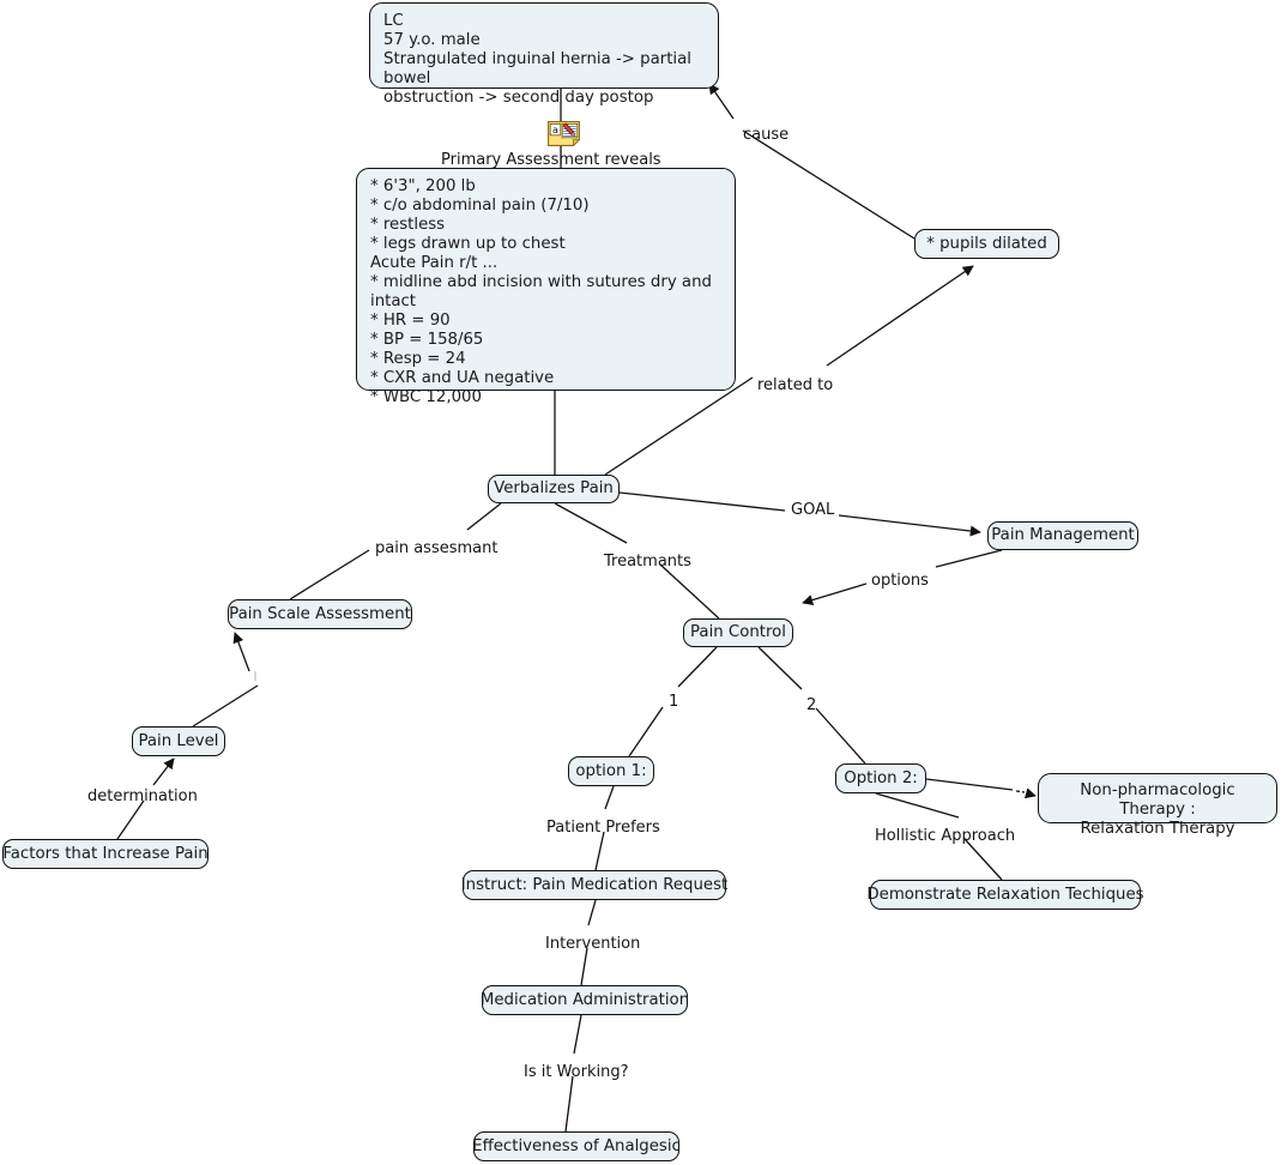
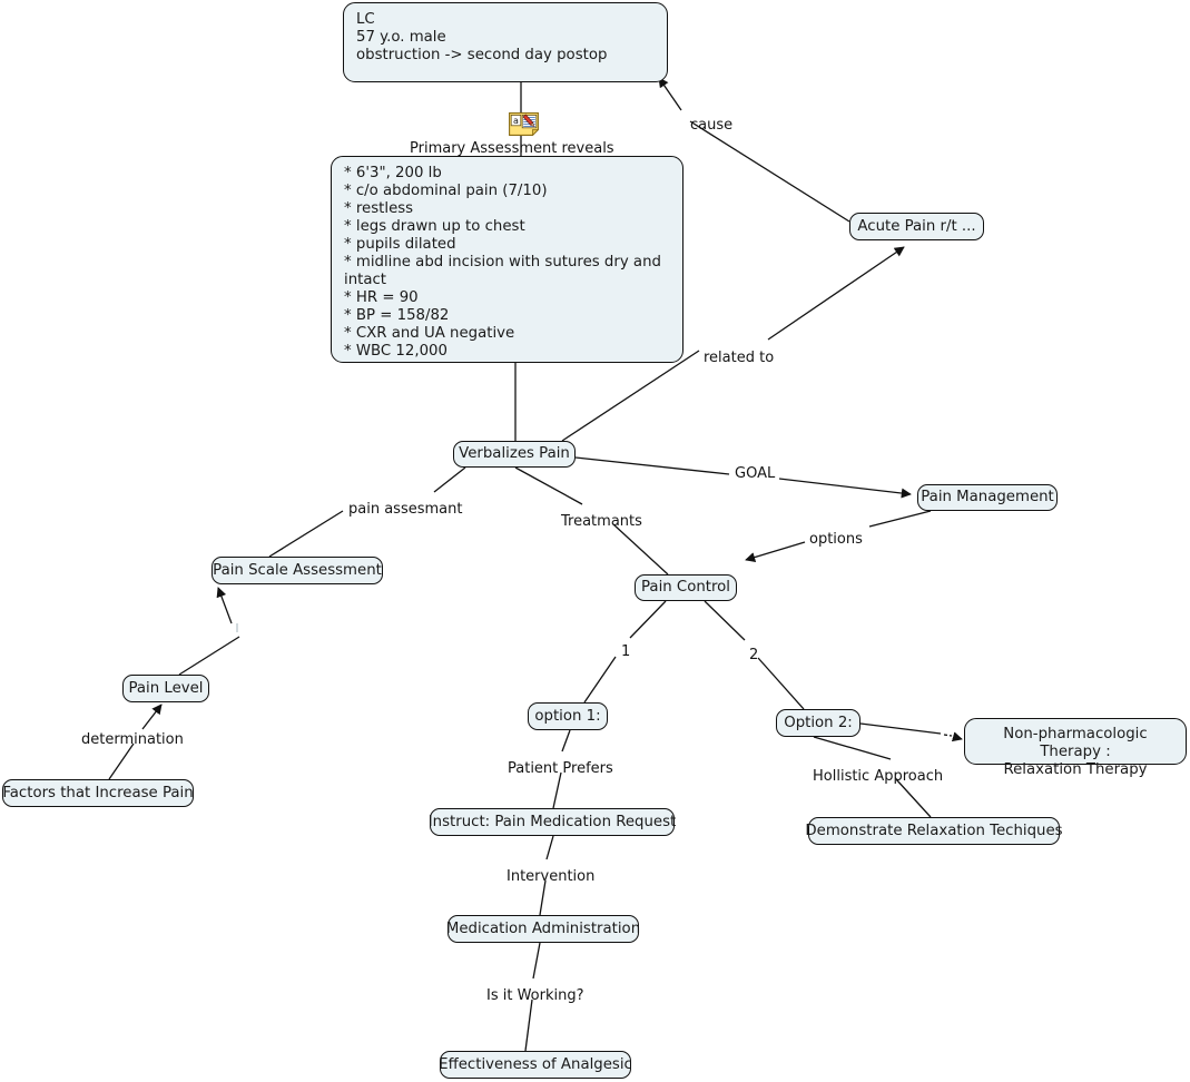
  a
  LC
  57 y.o. male
- Strangulated inguinal hernia -> partial bowel
  obstruction -> second day postop
  * 6'3", 200 lb
  * c/o abdominal pain (7/10)
  * restless
  * legs drawn up to chest
- Acute Pain r/t ...
+ * pupils dilated
  * midline abd incision with sutures dry and intact
  * HR = 90
- * BP = 158/65
+ * BP = 158/82
- * Resp = 24
  * CXR and UA negative
  * WBC 12,000
- * pupils dilated
+ Acute Pain r/t ...
  Verbalizes Pain
  Pain Management
  Pain Scale Assessment
  Pain Control
  Pain Level
  option 1:
  Option 2:
  Non-pharmacologic Therapy :
  Relaxation Therapy
  Factors that Increase Pain
  Instruct: Pain Medication Request
  Demonstrate Relaxation Techiques
  Medication Administration
  Effectiveness of Analgesic
  Primary Assessment reveals
  cause
  related to
  GOAL
  pain assesmant
  Treatmants
  options
  1
  2
  determination
  Patient Prefers
  Hollistic Approach
  Intervention
  Is it Working?
